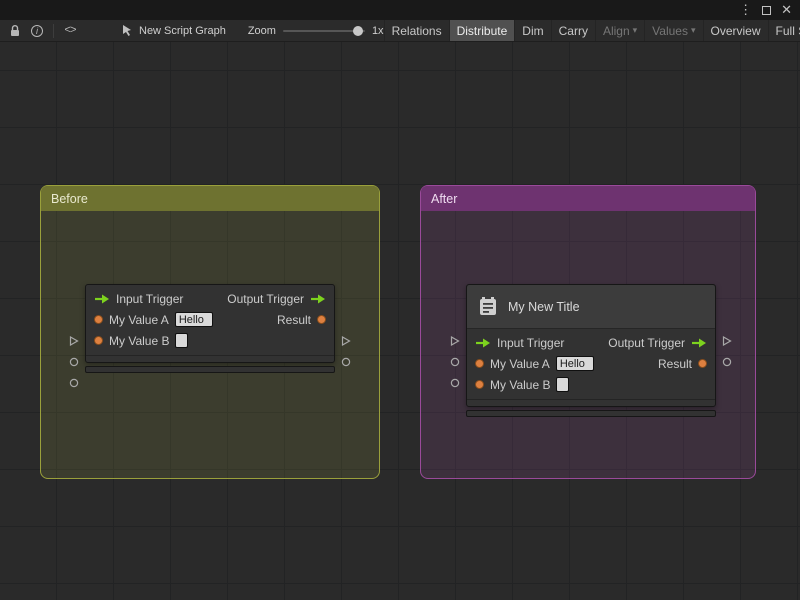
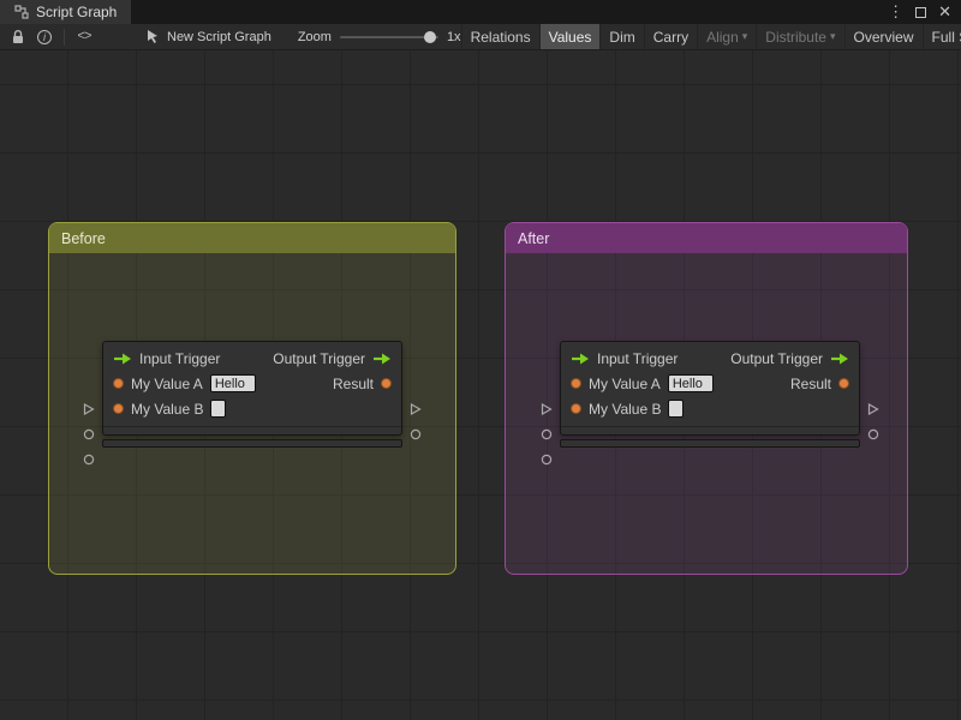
+ Script Graph
  ⋮
  ✕
  i
  <>
  New Script Graph
  Zoom
  1x
  Relations
- Distribute
+ Values
  Dim
  Carry
  Align
  ▾
- Values
+ Distribute
  ▾
  Overview
  Before
  After
  Input Trigger
  Output Trigger
  My Value A
  Hello
  Result
  My Value B
- My New Title
  Input Trigger
  Output Trigger
  My Value A
  Hello
  Result
  My Value B
